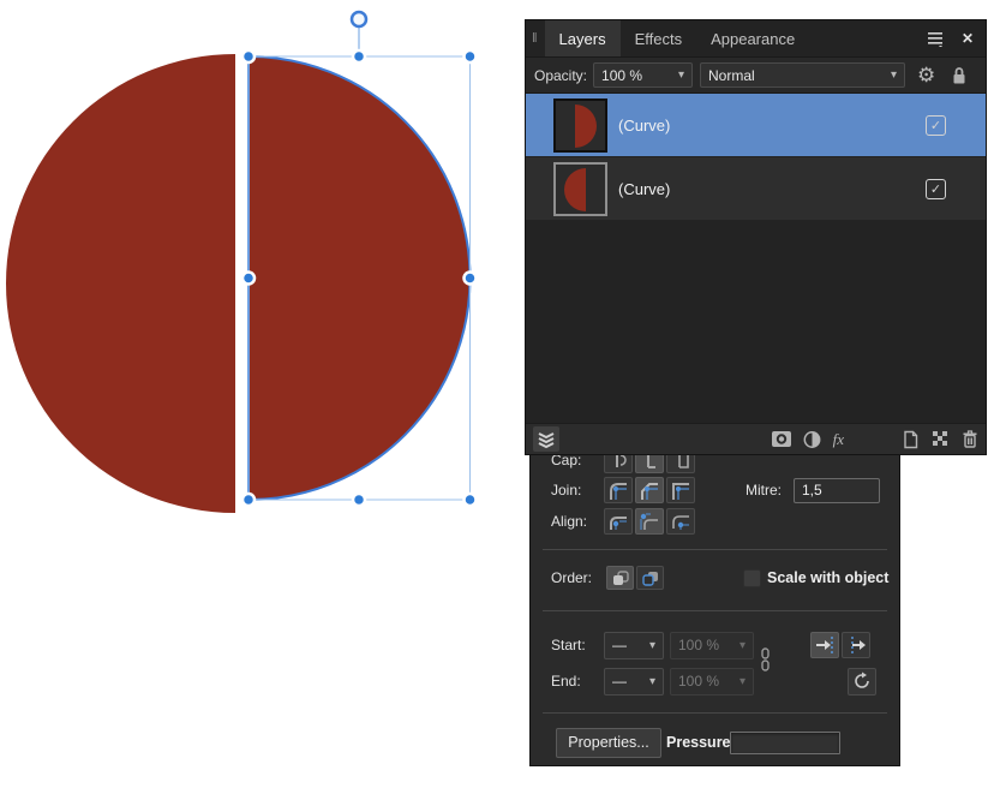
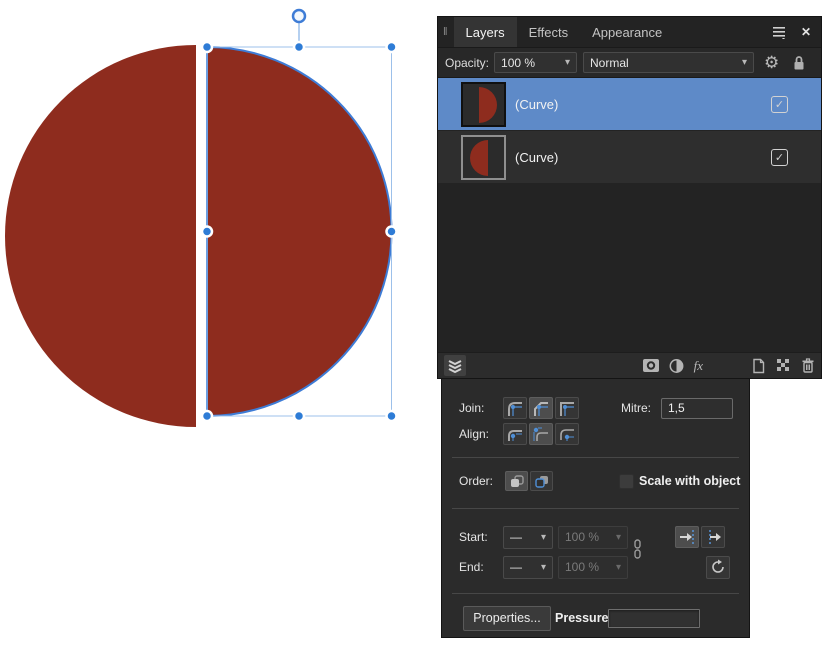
- Cap:
  Join:
  Mitre:
  1,5
  Align:
  Order:
  Scale with object
  Start:
  —
  ▾
  100 %
  ▾
  End:
  —
  ▾
  100 %
  ▾
  Properties...
  Pressure
  ‖
  Layers
  Effects
  Appearance
  ✕
  Opacity:
  100 %
  ▾
  Normal
  ▾
  ⚙
  (Curve)
  ✓
  (Curve)
  ✓
  fx
